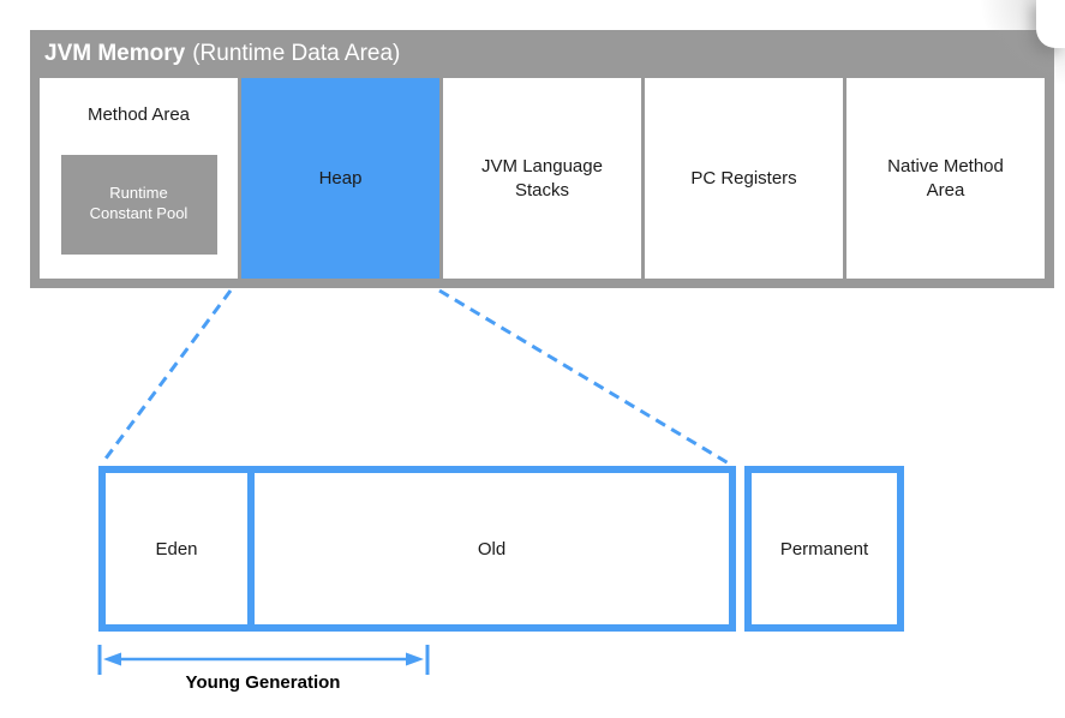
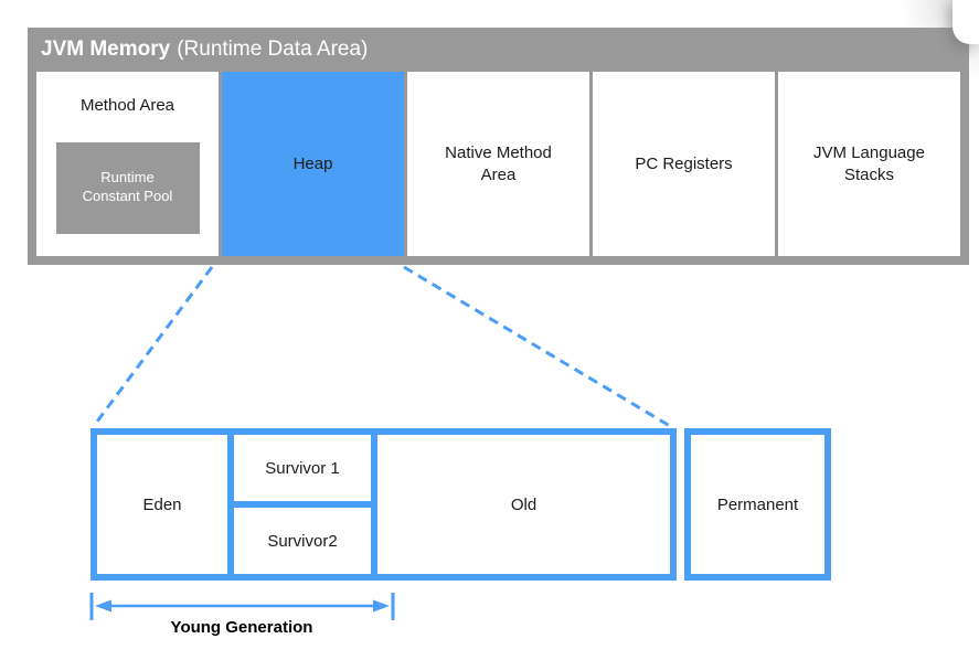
  JVM Memory
  (Runtime Data Area)
  Method Area
  Runtime Constant Pool
  Heap
- JVM Language Stacks
+ Native Method Area
  PC Registers
- Native Method Area
+ JVM Language Stacks
  Eden
+ Survivor 1
+ Survivor2
  Old
  Permanent
  Young Generation
